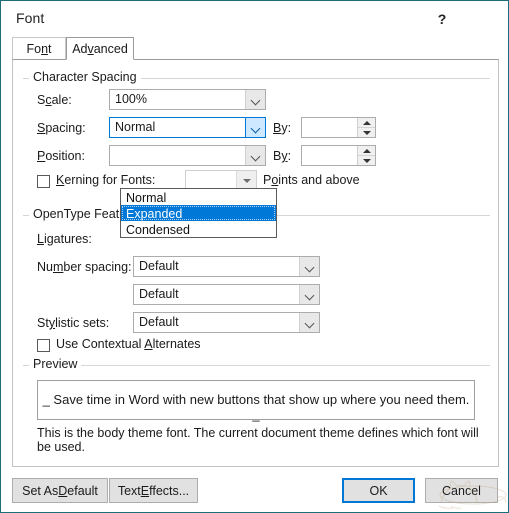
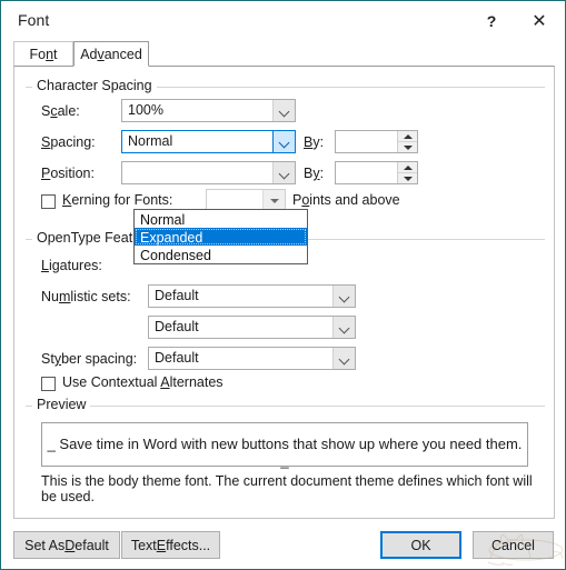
  Font
  ?
+ ✕
  Fo
  n
  t
  Ad
  v
  anced
  Character Spacing
  Scale:
  100%
  Spacing:
  Normal
  By:
  Position:
  By:
  Kerning for Fonts:
  Points and above
  OpenType Feat
  Ligatures:
- Number spacing:
+ Numlistic sets:
  Default
  Default
- Stylistic sets:
+ Styber spacing:
  Default
  Use Contextual Alternates
  Preview
  _ Save time in Word with new buttons that show up where you need them. _
  This is the body theme font. The current document theme defines which font will be used.
  Normal
  Expanded
  Condensed
  Set As
  D
  efault
  Text
  E
  ffects...
  OK
  Cancel
